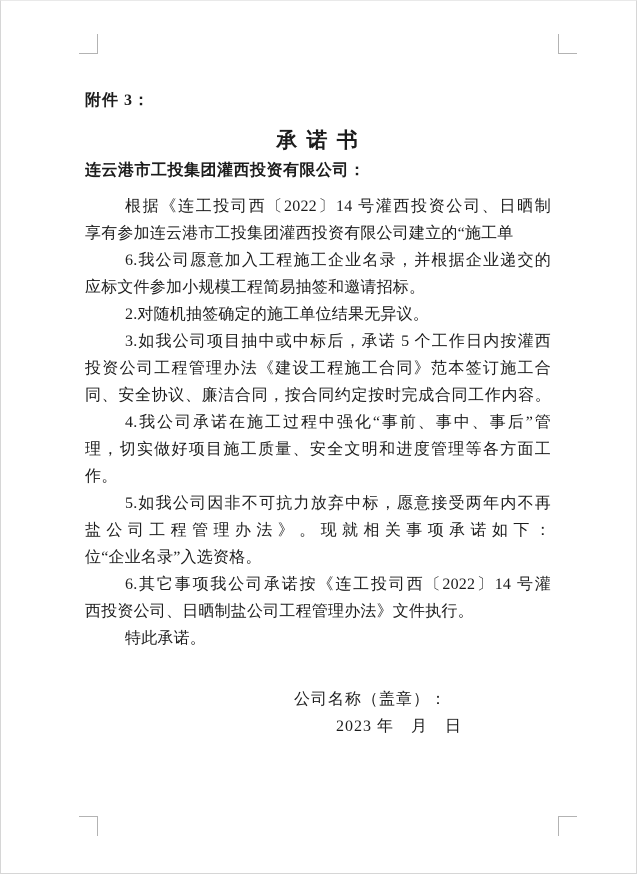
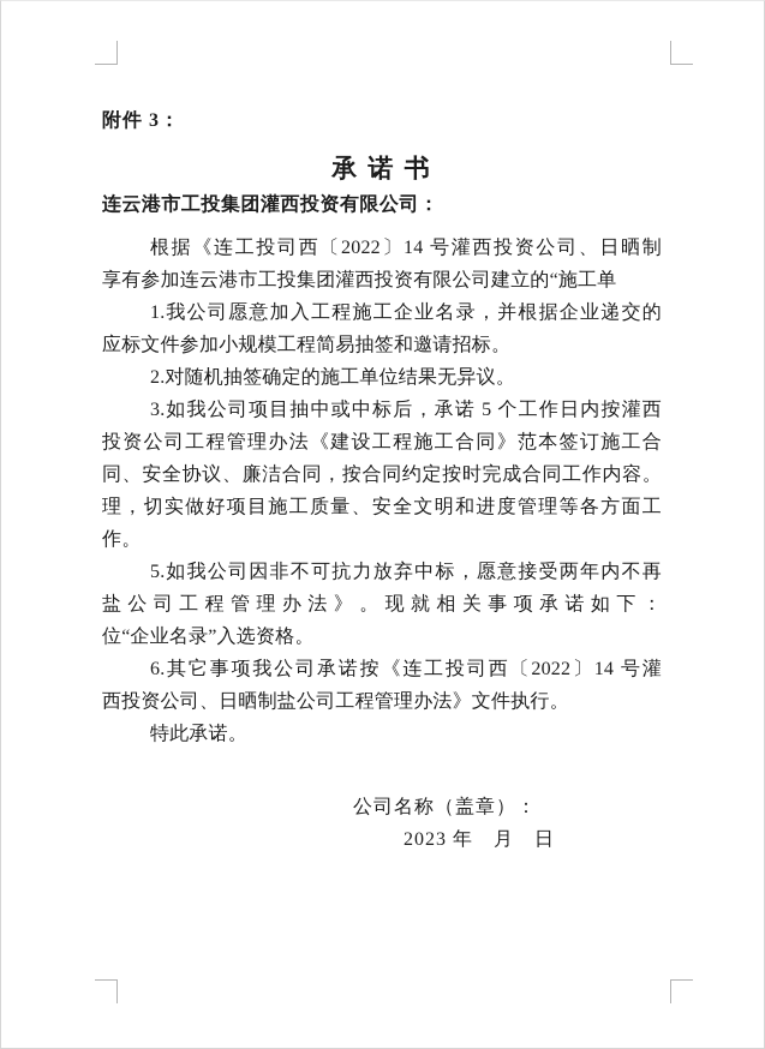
  附件 3：
  承 诺 书
  连云港市工投集团灌西投资有限公司：
  根据《连工投司西〔2022〕14 号灌西投资公司、日晒制
  享有参加连云港市工投集团灌西投资有限公司建立的“施工单
- 6.我公司愿意加入工程施工企业名录，并根据企业递交的
+ 1.我公司愿意加入工程施工企业名录，并根据企业递交的
  应标文件参加小规模工程简易抽签和邀请招标。
  2.对随机抽签确定的施工单位结果无异议。
  3.如我公司项目抽中或中标后，承诺 5 个工作日内按灌西
  投资公司工程管理办法《建设工程施工合同》范本签订施工合
  同、安全协议、廉洁合同，按合同约定按时完成合同工作内容。
- 4.我公司承诺在施工过程中强化“事前、事中、事后”管
  理，切实做好项目施工质量、安全文明和进度管理等各方面工
  作。
  5.如我公司因非不可抗力放弃中标，愿意接受两年内不再
  盐公司工程管理办法》。现就相关事项承诺如下：
  位“企业名录”入选资格。
  6.其它事项我公司承诺按《连工投司西〔2022〕14 号灌
  西投资公司、日晒制盐公司工程管理办法》文件执行。
  特此承诺。
  公司名称（盖章）：
  2023 年 月 日
